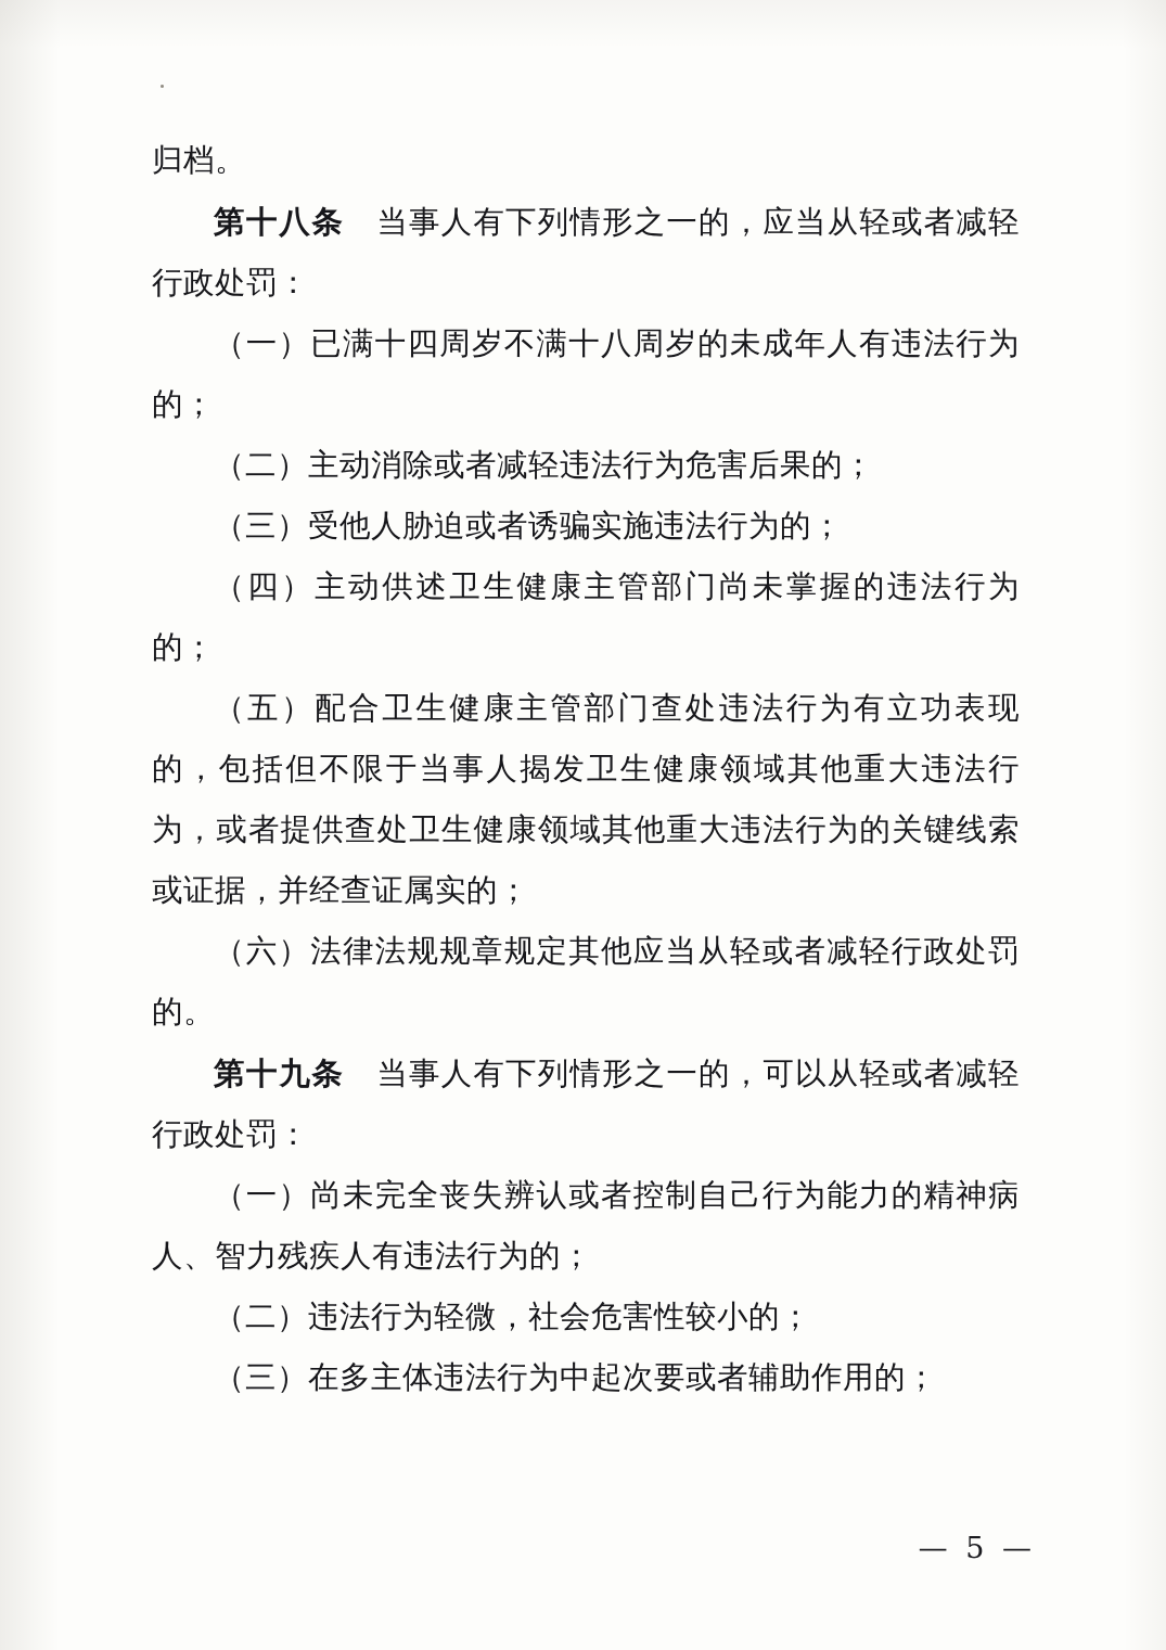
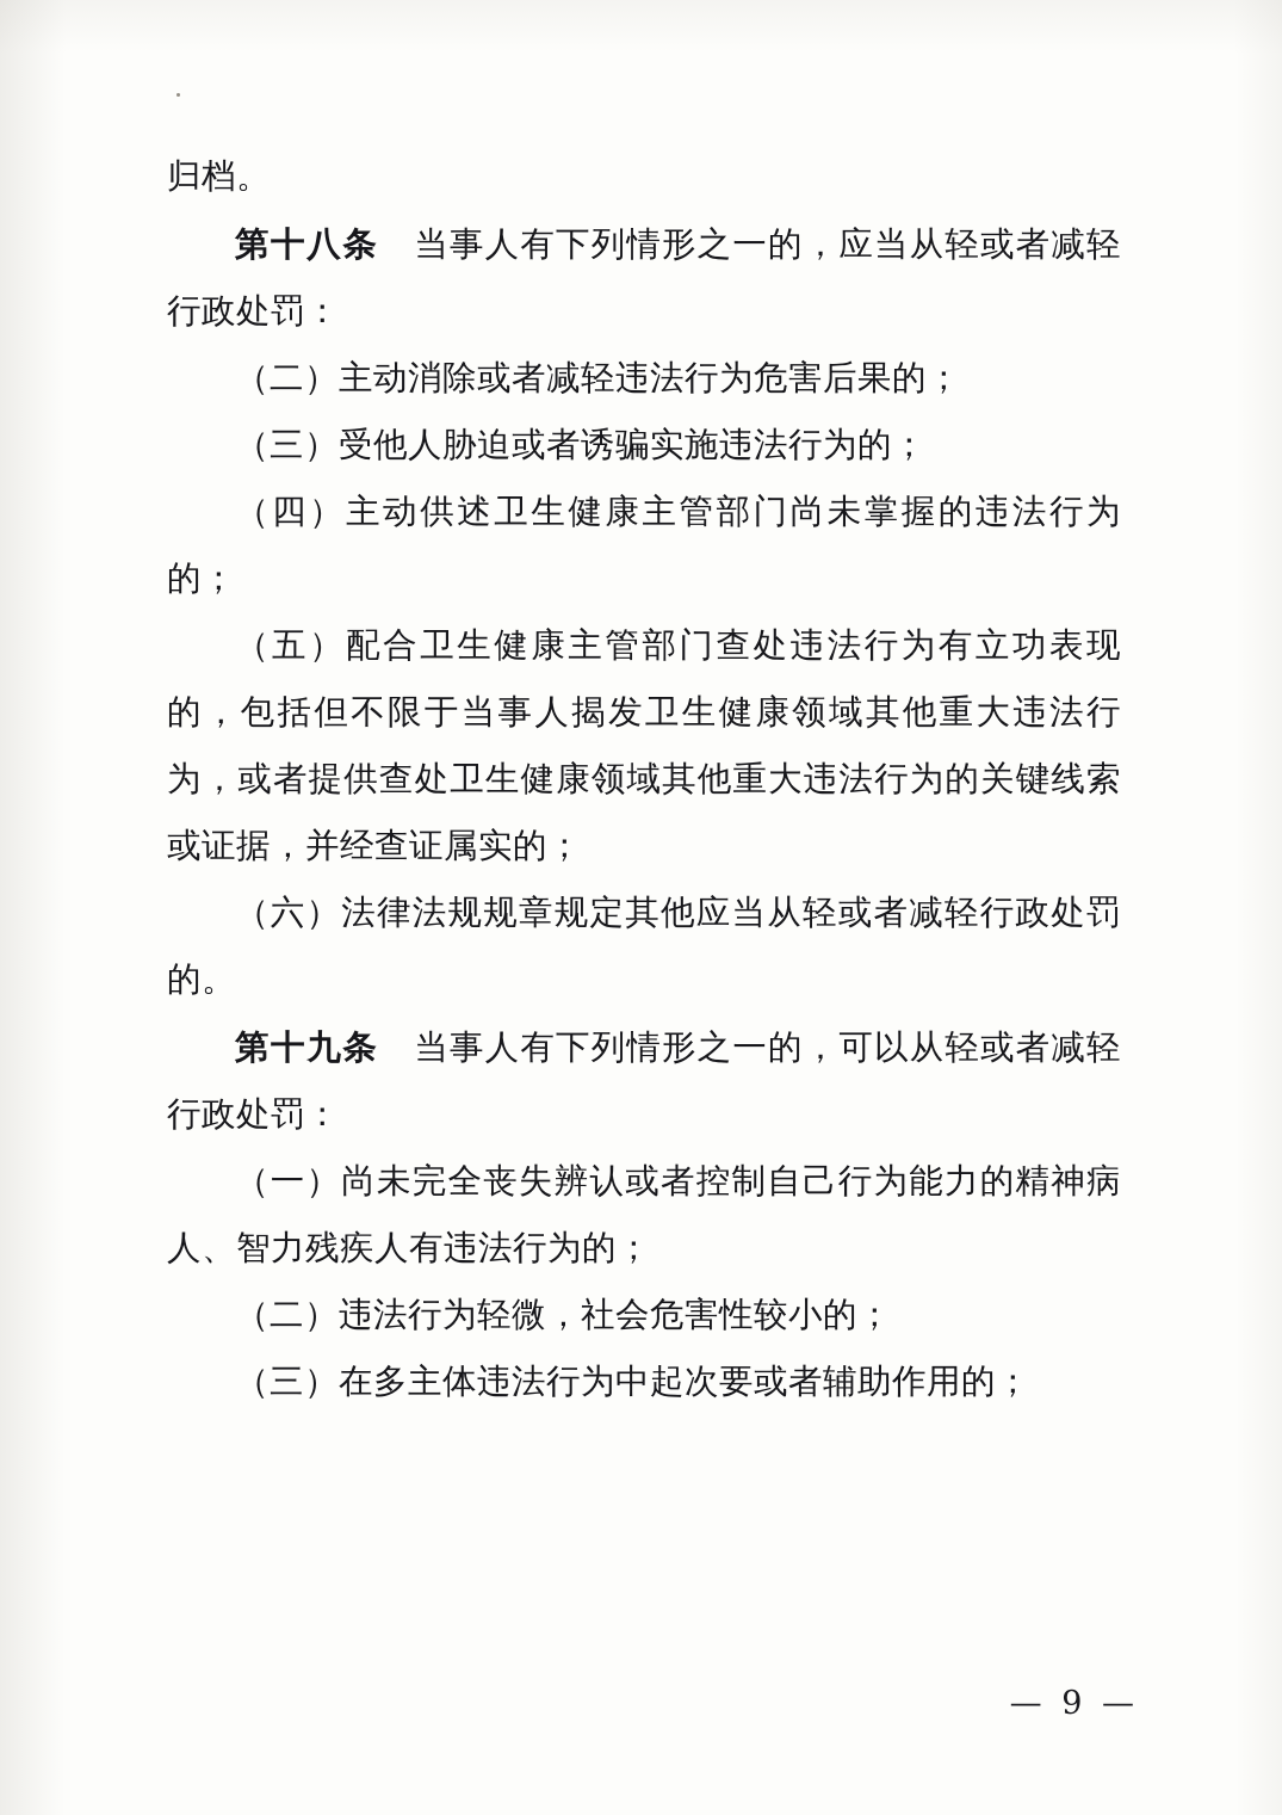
  归档。
  第十八条 当事人有下列情形之一的，应当从轻或者减轻行政处罚：
- （一）已满十四周岁不满十八周岁的未成年人有违法行为的；
  （二）主动消除或者减轻违法行为危害后果的；
  （三）受他人胁迫或者诱骗实施违法行为的；
  （四）主动供述卫生健康主管部门尚未掌握的违法行为的；
  （五）配合卫生健康主管部门查处违法行为有立功表现的，包括但不限于当事人揭发卫生健康领域其他重大违法行为，或者提供查处卫生健康领域其他重大违法行为的关键线索或证据，并经查证属实的；
  （六）法律法规规章规定其他应当从轻或者减轻行政处罚的。
  第十九条 当事人有下列情形之一的，可以从轻或者减轻行政处罚：
  （一）尚未完全丧失辨认或者控制自己行为能力的精神病人、智力残疾人有违法行为的；
  （二）违法行为轻微，社会危害性较小的；
  （三）在多主体违法行为中起次要或者辅助作用的；
- — 5 —
+ — 9 —
